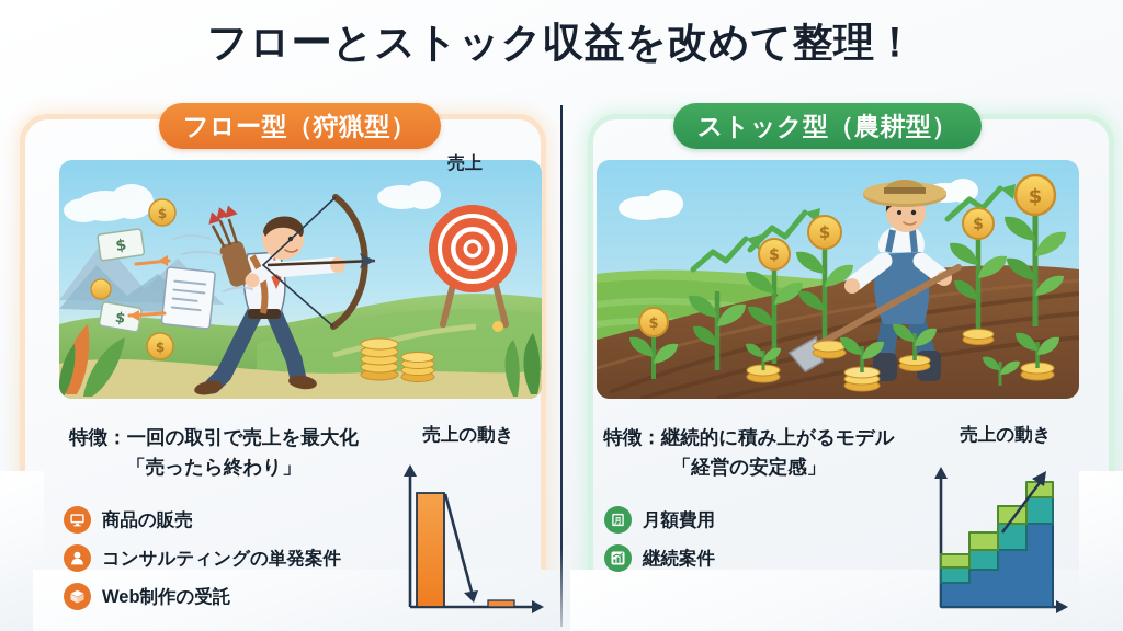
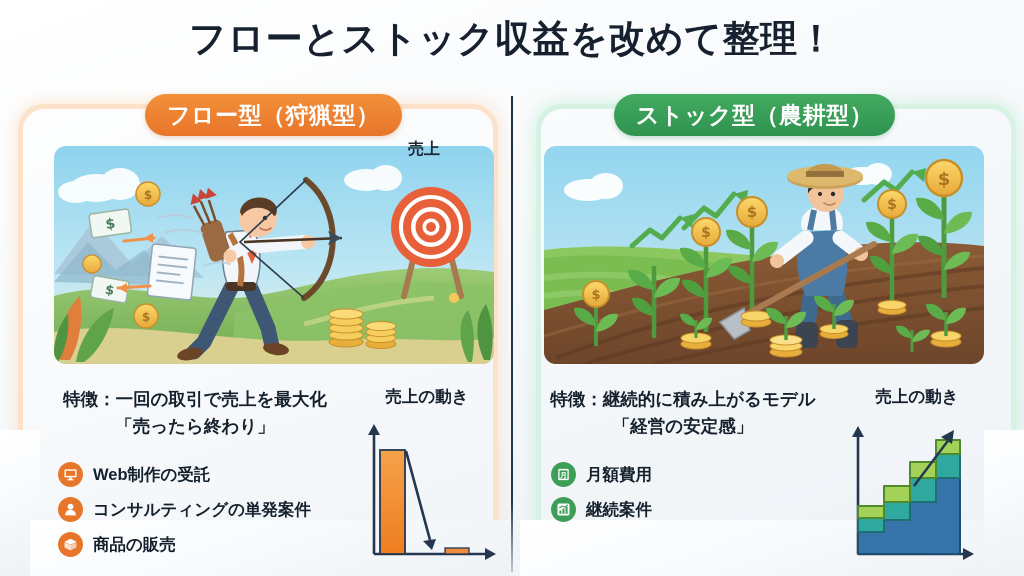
  フローとストック収益を改めて整理！
  フロー型（狩猟型）
  $
  $
  売上
  特徴：一回の取引で売上を最大化
  「売ったら終わり」
- 商品の販売
+ Web制作の受託
  コンサルティングの単発案件
- Web制作の受託
+ 商品の販売
  売上の動き
  ストック型（農耕型）
  $
  $
  $
  $
  $
  特徴：継続的に積み上がるモデル
  「経営の安定感」
  月
  月額費用
  継続案件
  売上の動き
